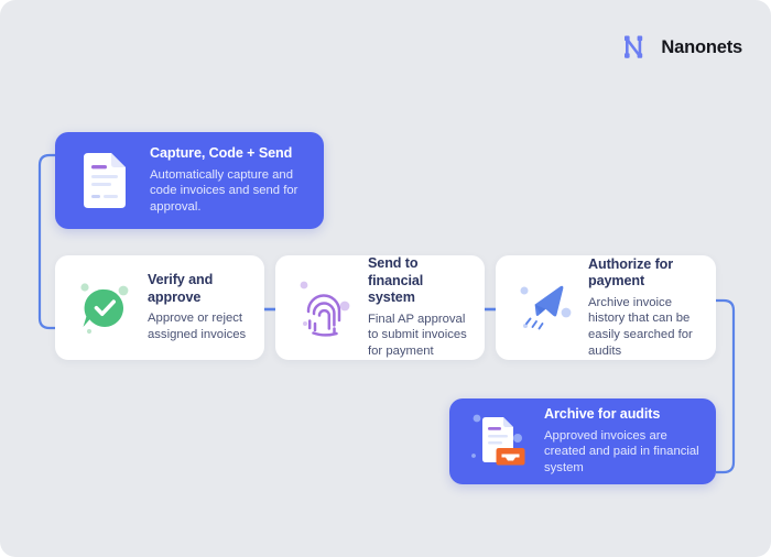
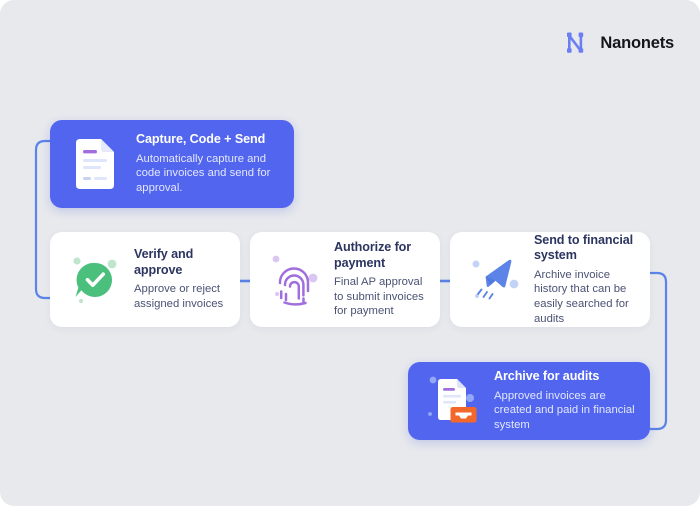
  Nanonets
  Capture, Code + Send
  Automatically capture and code invoices and send for approval.
  Verify and approve
  Approve or reject assigned invoices
- Send to financial system
+ Authorize for payment
  Final AP approval to submit invoices for payment
- Authorize for payment
+ Send to financial system
  Archive invoice history that can be easily searched for audits
  Archive for audits
  Approved invoices are created and paid in financial system
